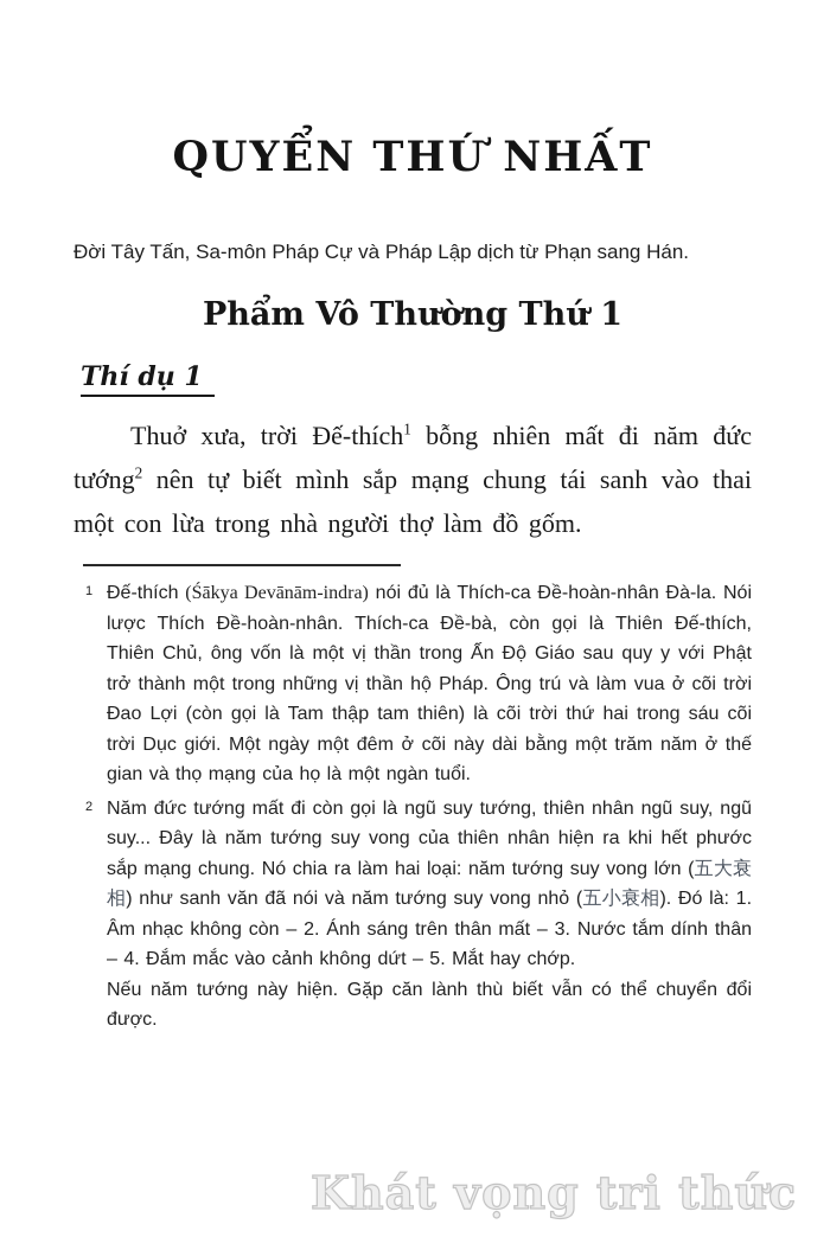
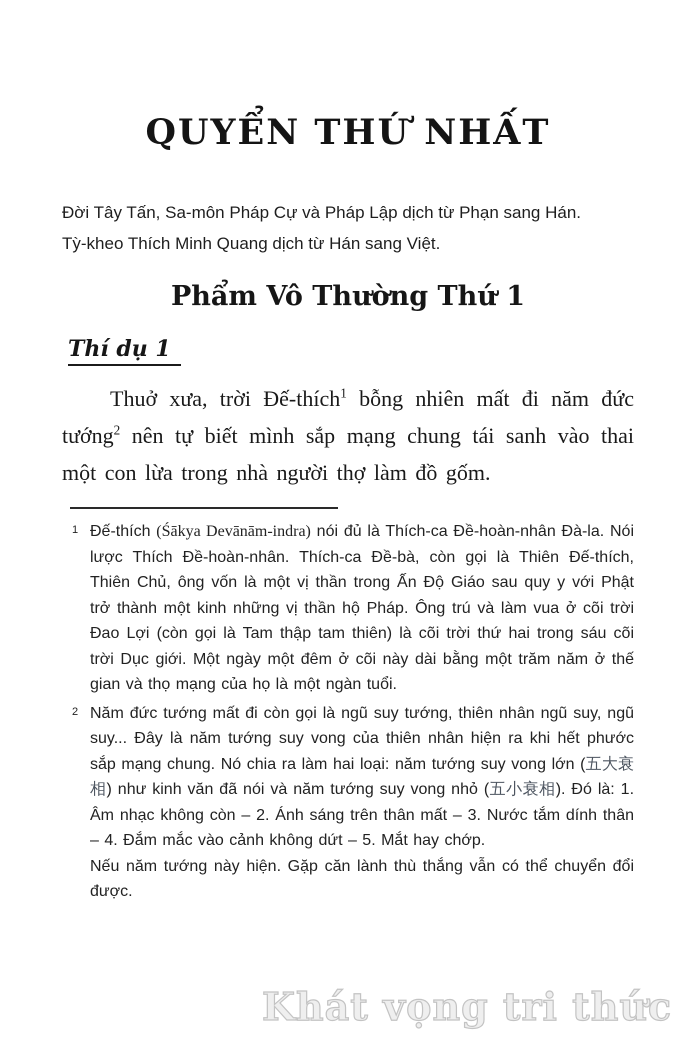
  Khát vọng tri thức
  QUYỂN THỨ NHẤT
  Đời Tây Tấn, Sa-môn Pháp Cự và Pháp Lập dịch từ Phạn sang Hán.
+ Tỳ-kheo Thích Minh Quang dịch từ Hán sang Việt.
  Phẩm Vô Thường Thứ 1
  Thí dụ 1
  Thuở xưa, trời Đế-thích1 bỗng nhiên mất đi năm đức tướng2 nên tự biết mình sắp mạng chung tái sanh vào thai một con lừa trong nhà người thợ làm đồ gốm.
  1
- Đế-thích (Śākya Devānām-indra) nói đủ là Thích-ca Đề-hoàn-nhân Đà-la. Nói lược Thích Đề-hoàn-nhân. Thích-ca Đề-bà, còn gọi là Thiên Đế-thích, Thiên Chủ, ông vốn là một vị thần trong Ấn Độ Giáo sau quy y với Phật trở thành một trong những vị thần hộ Pháp. Ông trú và làm vua ở cõi trời Đao Lợi (còn gọi là Tam thập tam thiên) là cõi trời thứ hai trong sáu cõi trời Dục giới. Một ngày một đêm ở cõi này dài bằng một trăm năm ở thế gian và thọ mạng của họ là một ngàn tuổi.
+ Đế-thích (Śākya Devānām-indra) nói đủ là Thích-ca Đề-hoàn-nhân Đà-la. Nói lược Thích Đề-hoàn-nhân. Thích-ca Đề-bà, còn gọi là Thiên Đế-thích, Thiên Chủ, ông vốn là một vị thần trong Ấn Độ Giáo sau quy y với Phật trở thành một kinh những vị thần hộ Pháp. Ông trú và làm vua ở cõi trời Đao Lợi (còn gọi là Tam thập tam thiên) là cõi trời thứ hai trong sáu cõi trời Dục giới. Một ngày một đêm ở cõi này dài bằng một trăm năm ở thế gian và thọ mạng của họ là một ngàn tuổi.
  2
- Năm đức tướng mất đi còn gọi là ngũ suy tướng, thiên nhân ngũ suy, ngũ suy... Đây là năm tướng suy vong của thiên nhân hiện ra khi hết phước sắp mạng chung. Nó chia ra làm hai loại: năm tướng suy vong lớn (五大衰相) như sanh văn đã nói và năm tướng suy vong nhỏ (五小衰相). Đó là: 1. Âm nhạc không còn – 2. Ánh sáng trên thân mất – 3. Nước tắm dính thân – 4. Đắm mắc vào cảnh không dứt – 5. Mắt hay chớp.
+ Năm đức tướng mất đi còn gọi là ngũ suy tướng, thiên nhân ngũ suy, ngũ suy... Đây là năm tướng suy vong của thiên nhân hiện ra khi hết phước sắp mạng chung. Nó chia ra làm hai loại: năm tướng suy vong lớn (五大衰相) như kinh văn đã nói và năm tướng suy vong nhỏ (五小衰相). Đó là: 1. Âm nhạc không còn – 2. Ánh sáng trên thân mất – 3. Nước tắm dính thân – 4. Đắm mắc vào cảnh không dứt – 5. Mắt hay chớp.
- Nếu năm tướng này hiện. Gặp căn lành thù biết vẫn có thể chuyển đổi được.
+ Nếu năm tướng này hiện. Gặp căn lành thù thắng vẫn có thể chuyển đổi được.
